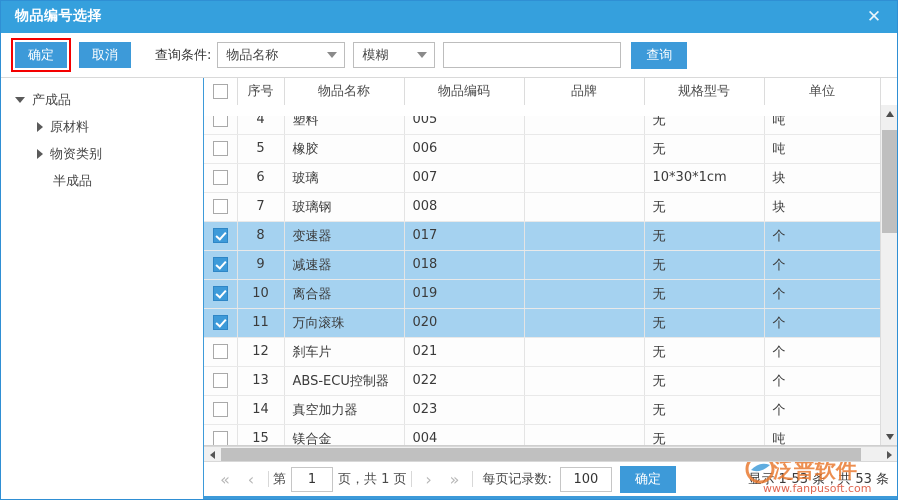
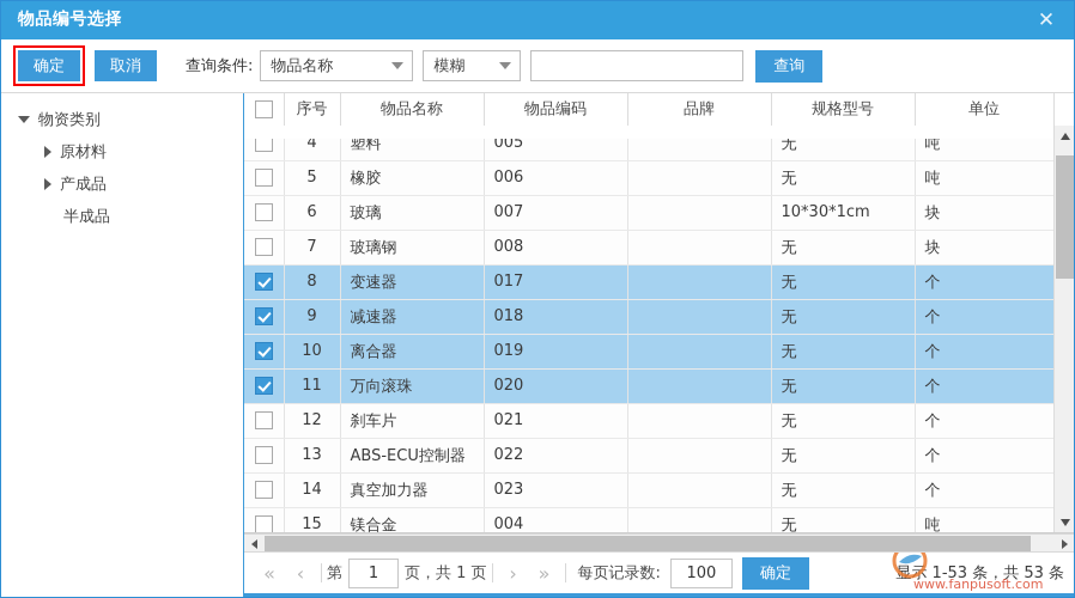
  物品编号选择
  ✕
  确定
  取消
  查询条件:
  物品名称
  模糊
  查询
- 产成品
+ 物资类别
  原材料
- 物资类别
+ 产成品
  半成品
  	序号	物品名称	物品编码	品牌	规格型号	单位
  	4	塑料	005		无	吨
  	5	橡胶	006		无	吨
  	6	玻璃	007		10*30*1cm	块
  	7	玻璃钢	008		无	块
  	8	变速器	017		无	个
  	9	减速器	018		无	个
  	10	离合器	019		无	个
  	11	万向滚珠	020		无	个
  	12	刹车片	021		无	个
  	13	ABS-ECU控制器	022		无	个
  	14	真空加力器	023		无	个
  	15	镁合金	004		无	吨
  «
  ‹
  第
  1
  页，共 1 页
  ›
  »
  每页记录数:
  100
  确定
  显示 1-53 条，共 53 条
- 泛普软件
  www.fanpusoft.com
